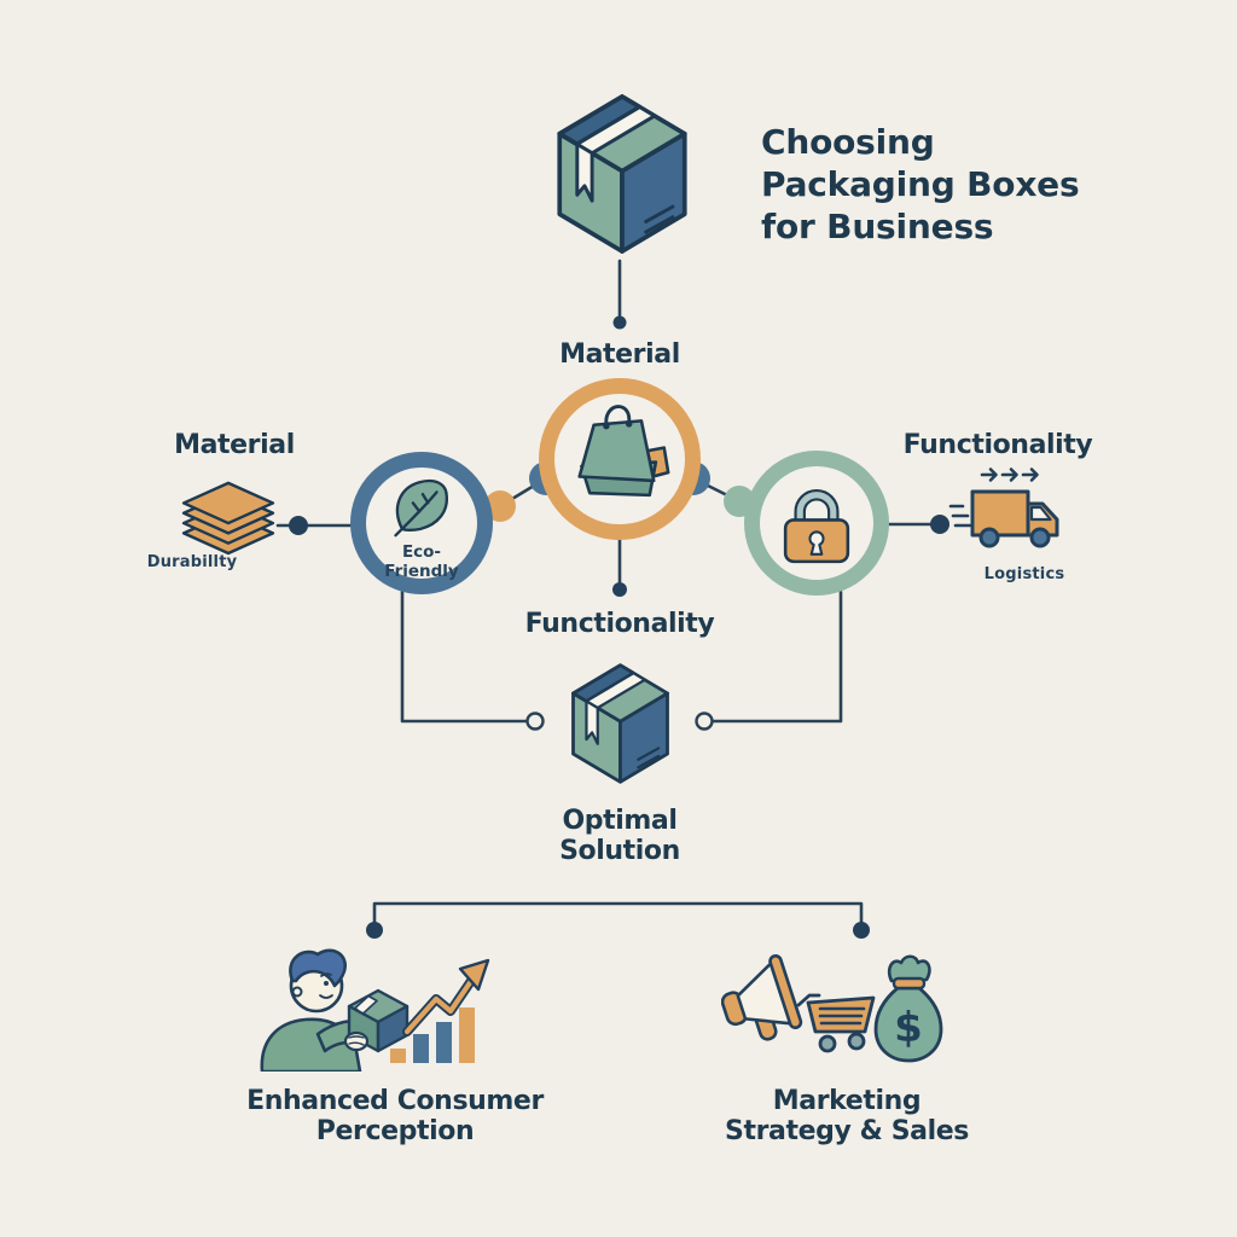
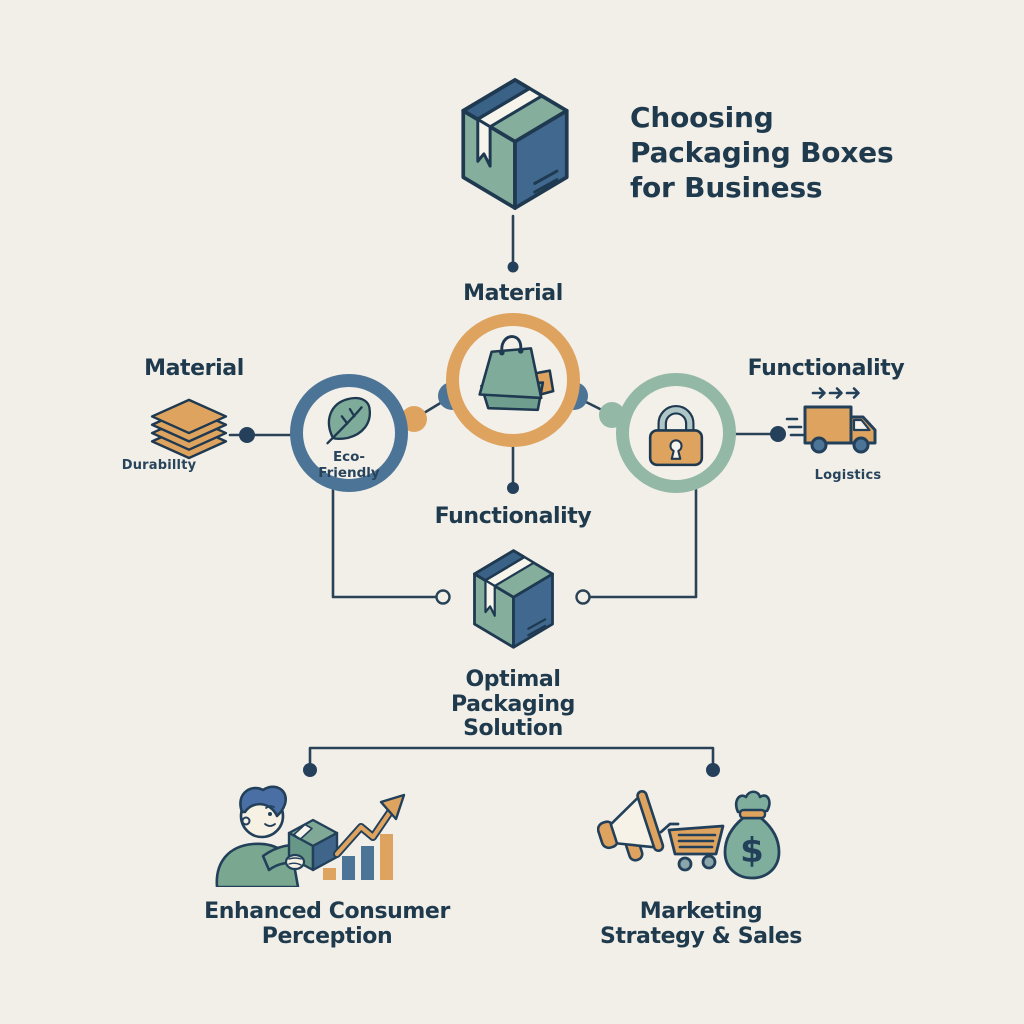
  Choosing
  Packaging Boxes
  for Business
  Material
  Eco-Friendly
  Material
  Durabillty
  Functionality
  Logistics
  Functionality
  Optimal
+ Packaging
  Solution
  Enhanced Consumer
  Perception
  $
  Marketing
  Strategy & Sales
